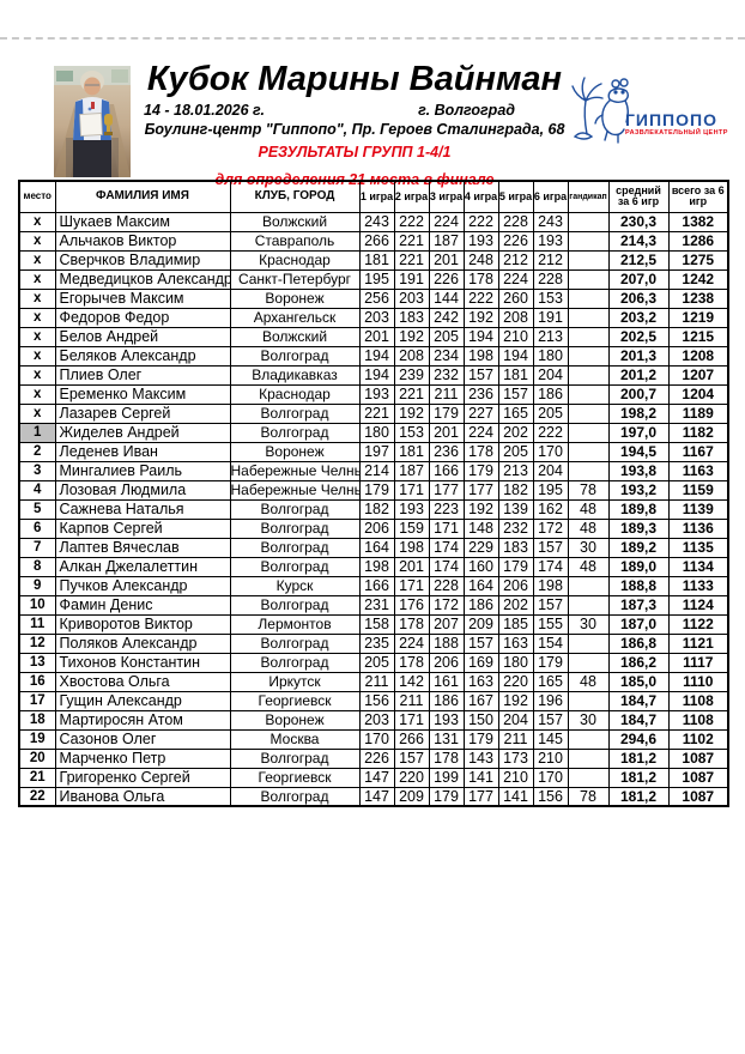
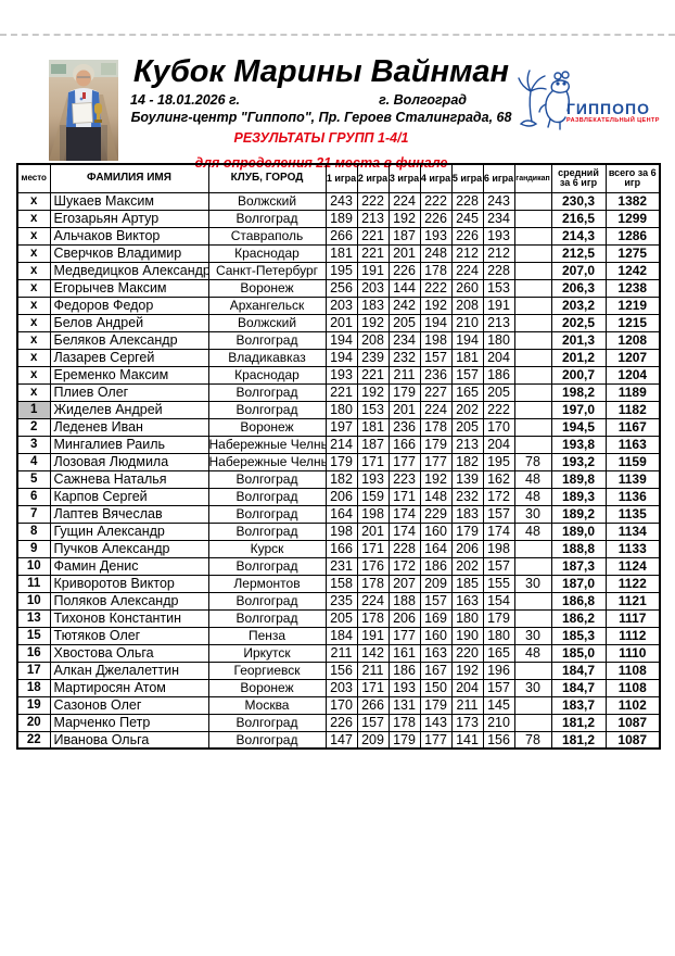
  Кубок Марины Вайнман
  14 - 18.01.2026 г.
  г. Волгоград
  Боулинг-центр "Гиппопо", Пр. Героев Сталинграда, 68
  РЕЗУЛЬТАТЫ ГРУПП 1-4/1
  для определения 21 места в финале
  ГИППОПО
  место	ФАМИЛИЯ ИМЯ	КЛУБ, ГОРОД	1 игра	2 игра	3 игра	4 игра	5 игра	6 игра		средний за 6 игр	всего за 6 игр
  x	Шукаев Максим	Волжский	243	222	224	222	228	243		230,3	1382
+ x	Егозарьян Артур	Волгоград	189	213	192	226	245	234		216,5	1299
  x	Альчаков Виктор	Ставраполь	266	221	187	193	226	193		214,3	1286
  x	Сверчков Владимир	Краснодар	181	221	201	248	212	212		212,5	1275
  x	Медведицков Александр	Санкт-Петербург	195	191	226	178	224	228		207,0	1242
  x	Егорычев Максим	Воронеж	256	203	144	222	260	153		206,3	1238
  x	Федоров Федор	Архангельск	203	183	242	192	208	191		203,2	1219
  x	Белов Андрей	Волжский	201	192	205	194	210	213		202,5	1215
  x	Беляков Александр	Волгоград	194	208	234	198	194	180		201,3	1208
- x	Плиев Олег	Владикавказ	194	239	232	157	181	204		201,2	1207
+ x	Лазарев Сергей	Владикавказ	194	239	232	157	181	204		201,2	1207
  x	Еременко Максим	Краснодар	193	221	211	236	157	186		200,7	1204
- x	Лазарев Сергей	Волгоград	221	192	179	227	165	205		198,2	1189
+ x	Плиев Олег	Волгоград	221	192	179	227	165	205		198,2	1189
  1	Жиделев Андрей	Волгоград	180	153	201	224	202	222		197,0	1182
  2	Леденев Иван	Воронеж	197	181	236	178	205	170		194,5	1167
  3	Мингалиев Раиль	Набережные Челны	214	187	166	179	213	204		193,8	1163
  4	Лозовая Людмила	Набережные Челны	179	171	177	177	182	195	78	193,2	1159
  5	Сажнева Наталья	Волгоград	182	193	223	192	139	162	48	189,8	1139
  6	Карпов Сергей	Волгоград	206	159	171	148	232	172	48	189,3	1136
  7	Лаптев Вячеслав	Волгоград	164	198	174	229	183	157	30	189,2	1135
- 8	Алкан Джелалеттин	Волгоград	198	201	174	160	179	174	48	189,0	1134
+ 8	Гущин Александр	Волгоград	198	201	174	160	179	174	48	189,0	1134
  9	Пучков Александр	Курск	166	171	228	164	206	198		188,8	1133
  10	Фамин Денис	Волгоград	231	176	172	186	202	157		187,3	1124
  11	Криворотов Виктор	Лермонтов	158	178	207	209	185	155	30	187,0	1122
- 12	Поляков Александр	Волгоград	235	224	188	157	163	154		186,8	1121
+ 10	Поляков Александр	Волгоград	235	224	188	157	163	154		186,8	1121
  13	Тихонов Константин	Волгоград	205	178	206	169	180	179		186,2	1117
+ 15	Тютяков Олег	Пенза	184	191	177	160	190	180	30	185,3	1112
  16	Хвостова Ольга	Иркутск	211	142	161	163	220	165	48	185,0	1110
- 17	Гущин Александр	Георгиевск	156	211	186	167	192	196		184,7	1108
+ 17	Алкан Джелалеттин	Георгиевск	156	211	186	167	192	196		184,7	1108
  18	Мартиросян Атом	Воронеж	203	171	193	150	204	157	30	184,7	1108
- 19	Сазонов Олег	Москва	170	266	131	179	211	145		294,6	1102
+ 19	Сазонов Олег	Москва	170	266	131	179	211	145		183,7	1102
  20	Марченко Петр	Волгоград	226	157	178	143	173	210		181,2	1087
- 21	Григоренко Сергей	Георгиевск	147	220	199	141	210	170		181,2	1087
  22	Иванова Ольга	Волгоград	147	209	179	177	141	156	78	181,2	1087
